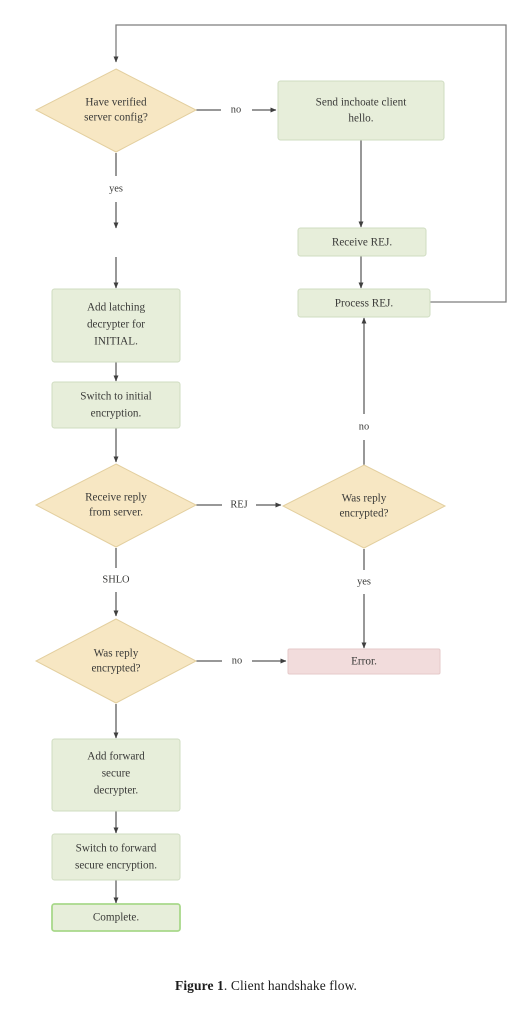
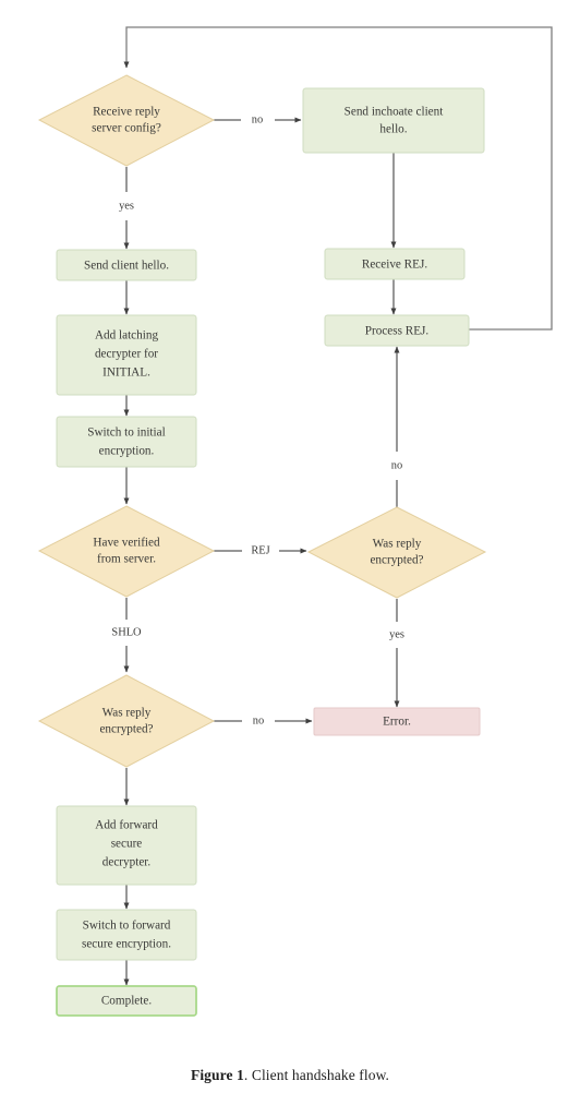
- Have verified
+ Receive reply
  server config?
  Send inchoate client
  hello.
+ Send client hello.
  Receive REJ.
  Add latching
  decrypter for
  INITIAL.
  Process REJ.
  Switch to initial
  encryption.
- Receive reply
+ Have verified
  from server.
  Was reply
  encrypted?
  Was reply
  encrypted?
  Error.
  Add forward
  secure
  decrypter.
  Switch to forward
  secure encryption.
  Complete.
  no
  yes
  REJ
  SHLO
  no
  yes
  no
  Figure 1. Client handshake flow.
